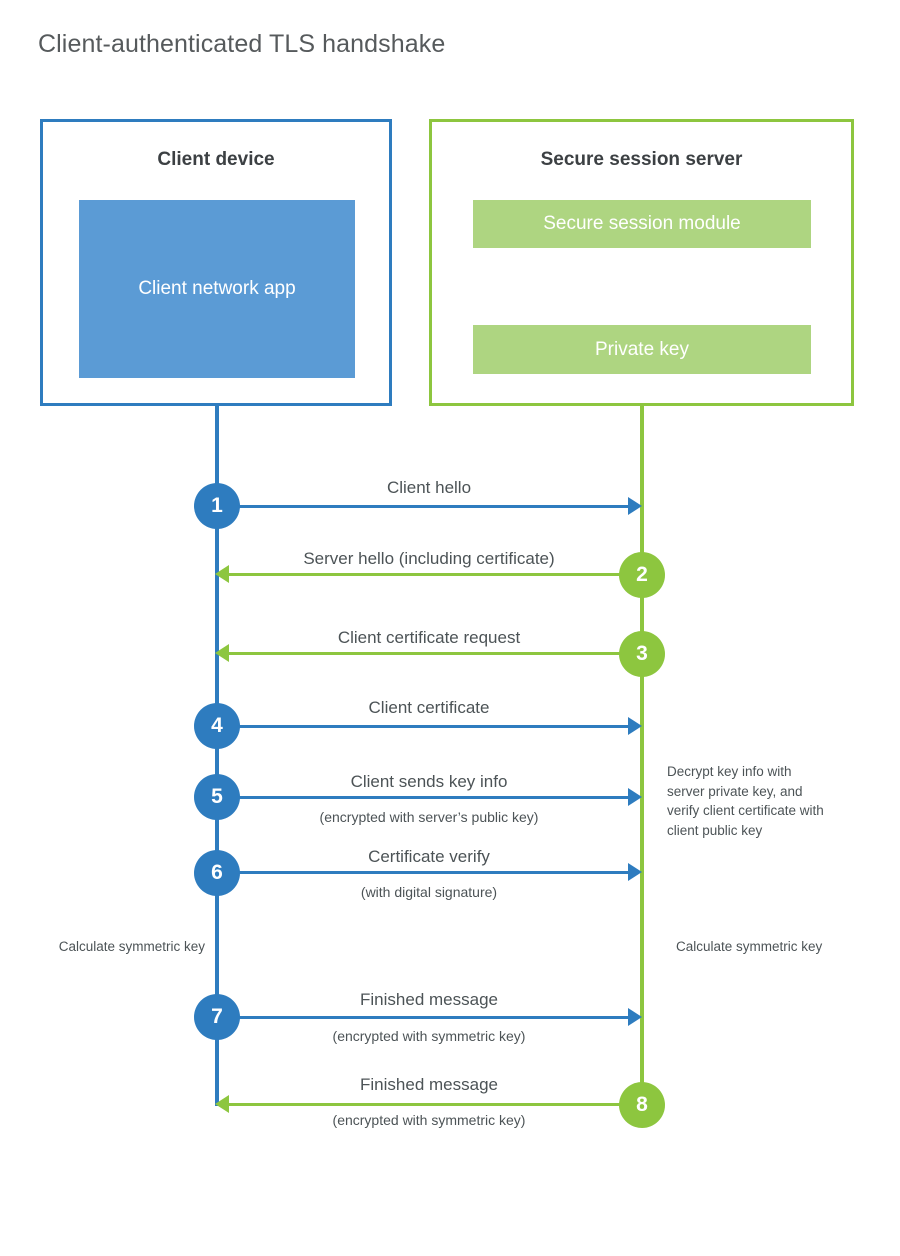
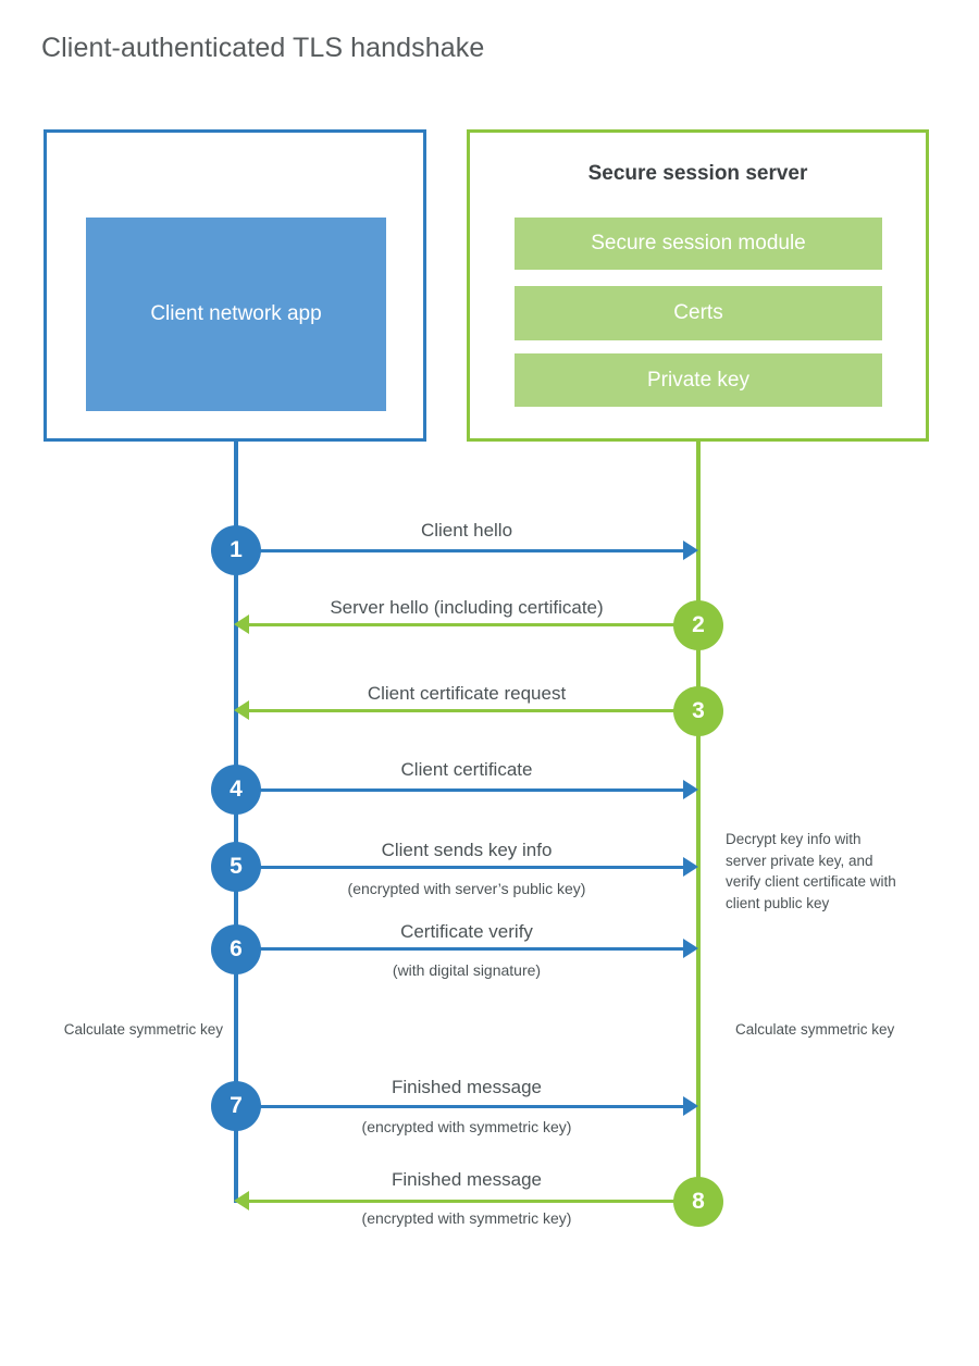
  Client-authenticated TLS handshake
- Client device
  Client network app
  Secure session server
  Secure session module
+ Certs
  Private key
  Client hello
  1
  Server hello (including certificate)
  2
  Client certificate request
  3
  Client certificate
  4
  Client sends key info
  (encrypted with server’s public key)
  5
  Certificate verify
  (with digital signature)
  6
  Finished message
  (encrypted with symmetric key)
  7
  Finished message
  (encrypted with symmetric key)
  8
  Decrypt key info with server private key, and verify client certificate with client public key
  Calculate symmetric key
  Calculate symmetric key
